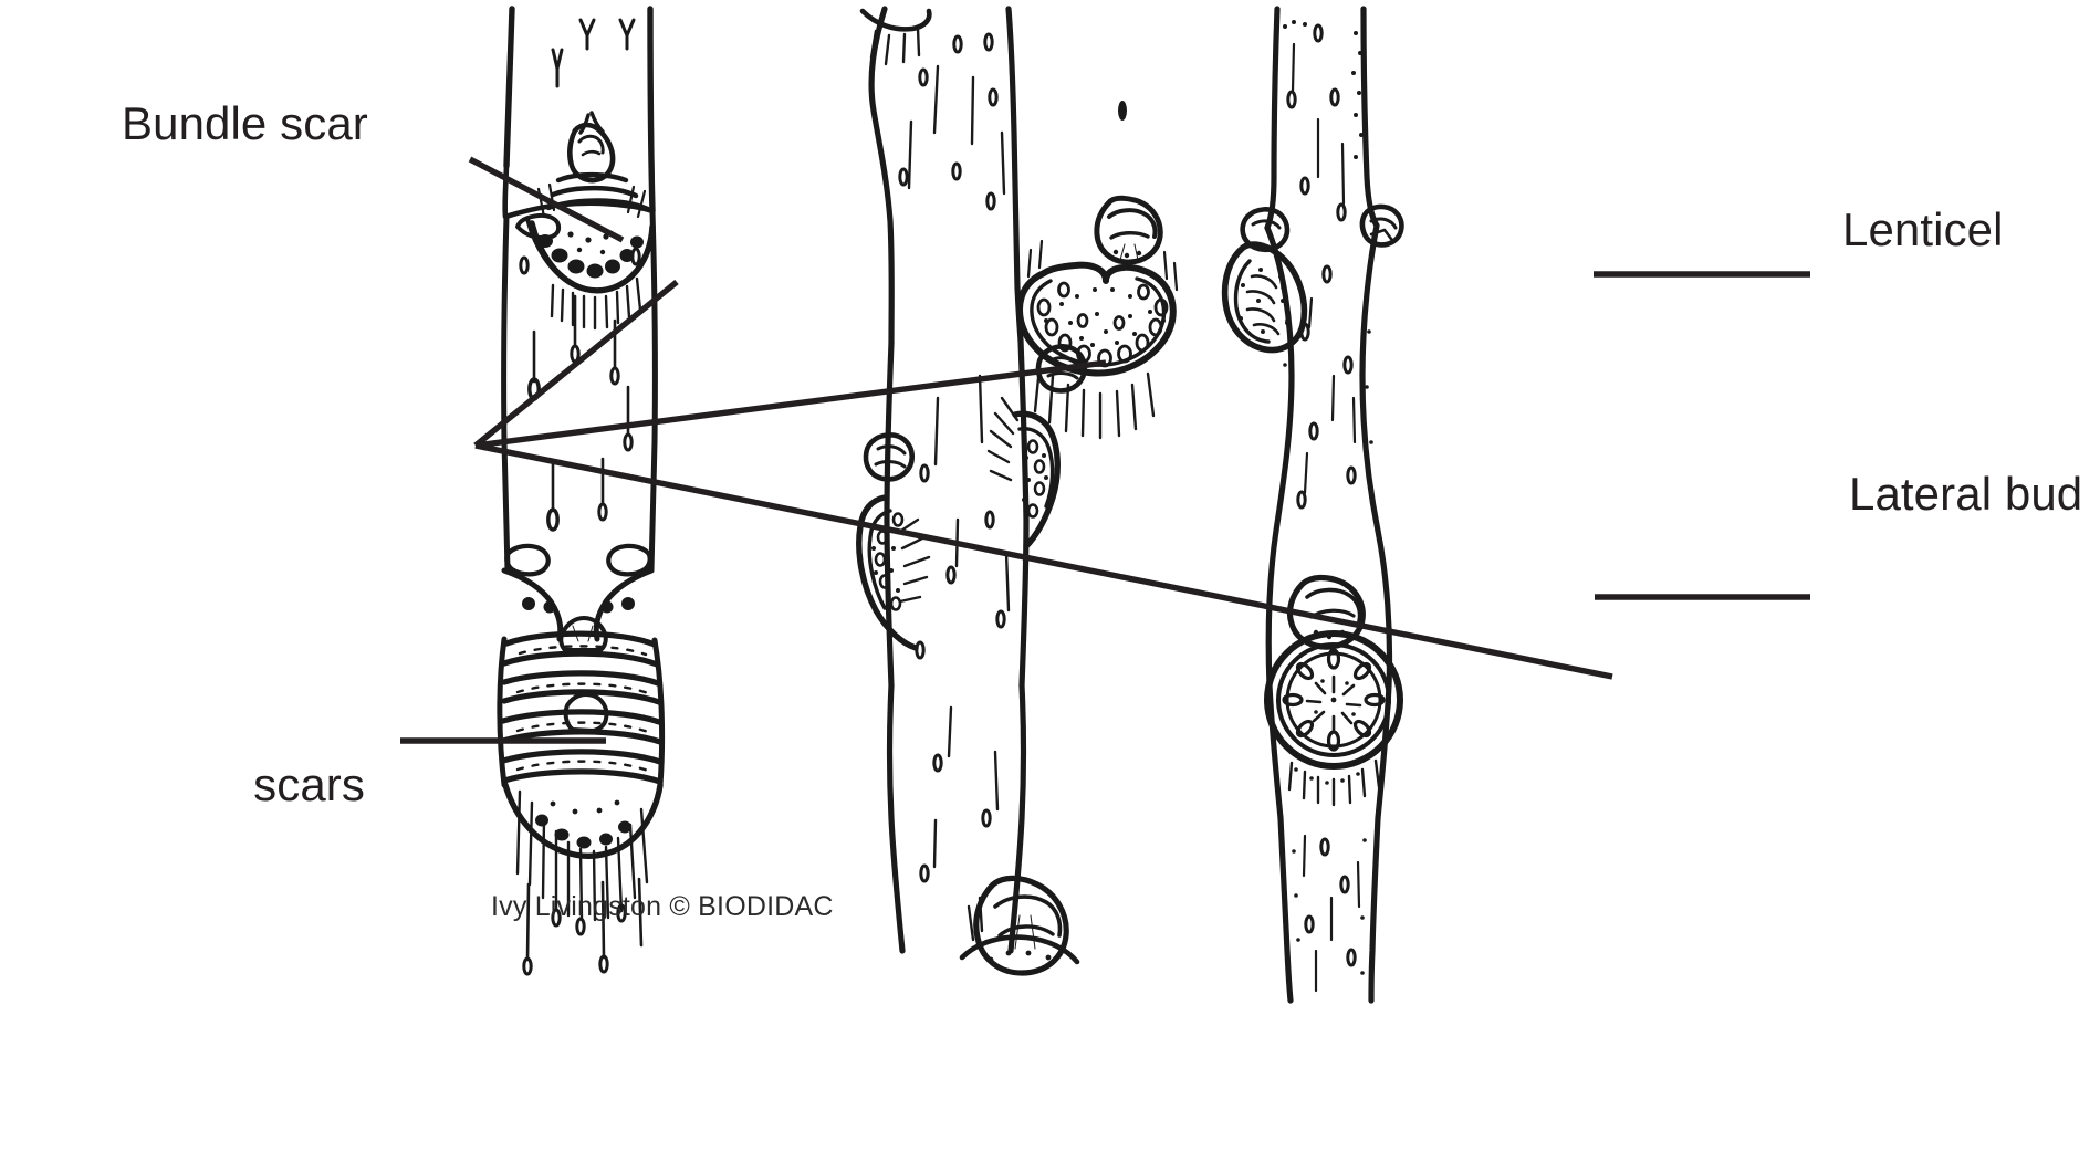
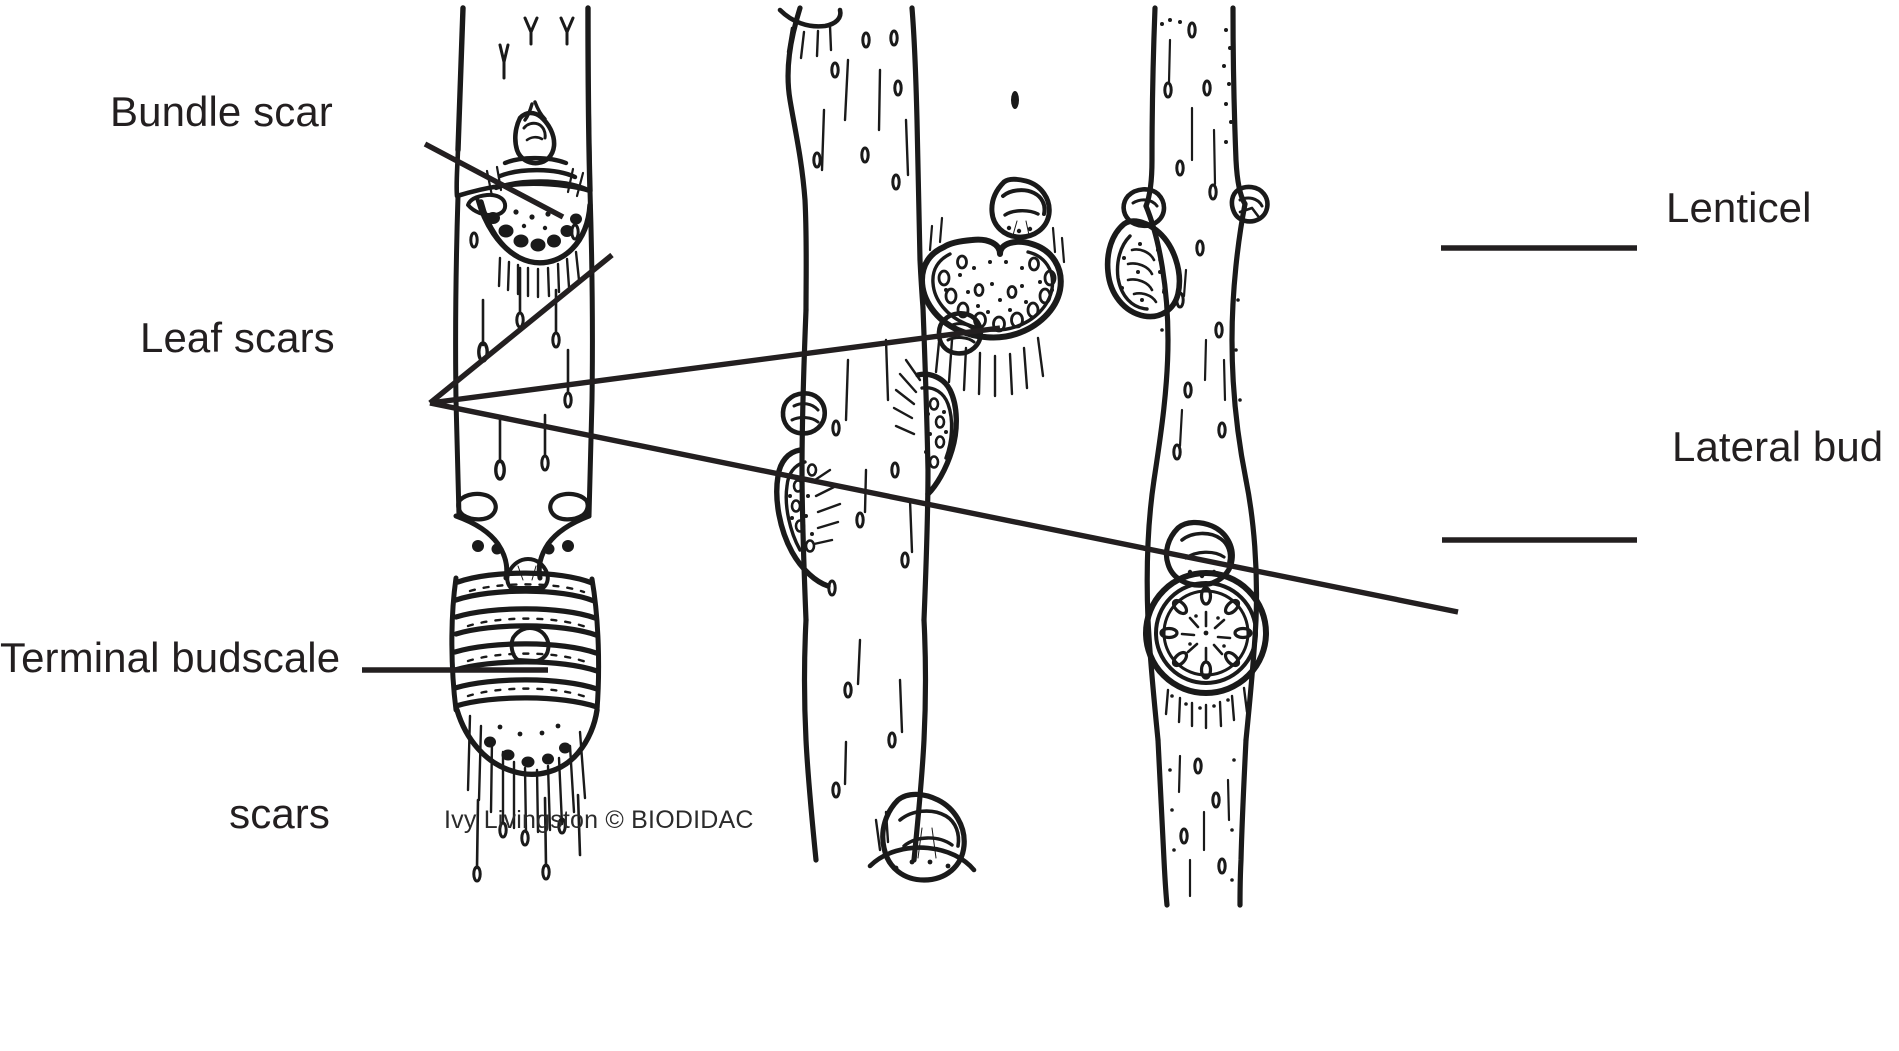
  Bundle scar
+ Leaf scars
+ Terminal budscale
  scars
  Lenticel
  Lateral bud
  Ivy Livingston © BIODIDAC
